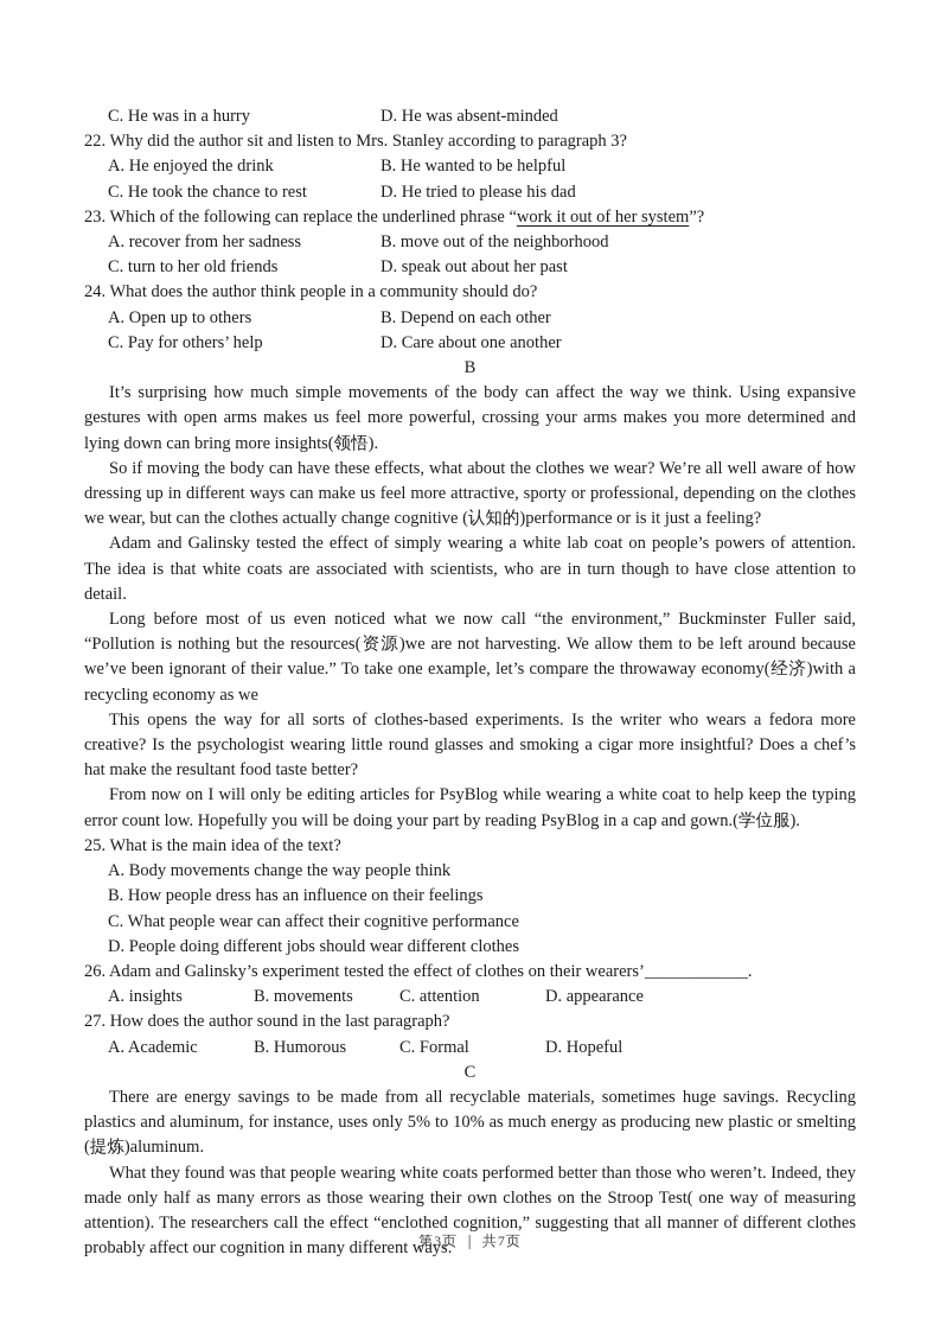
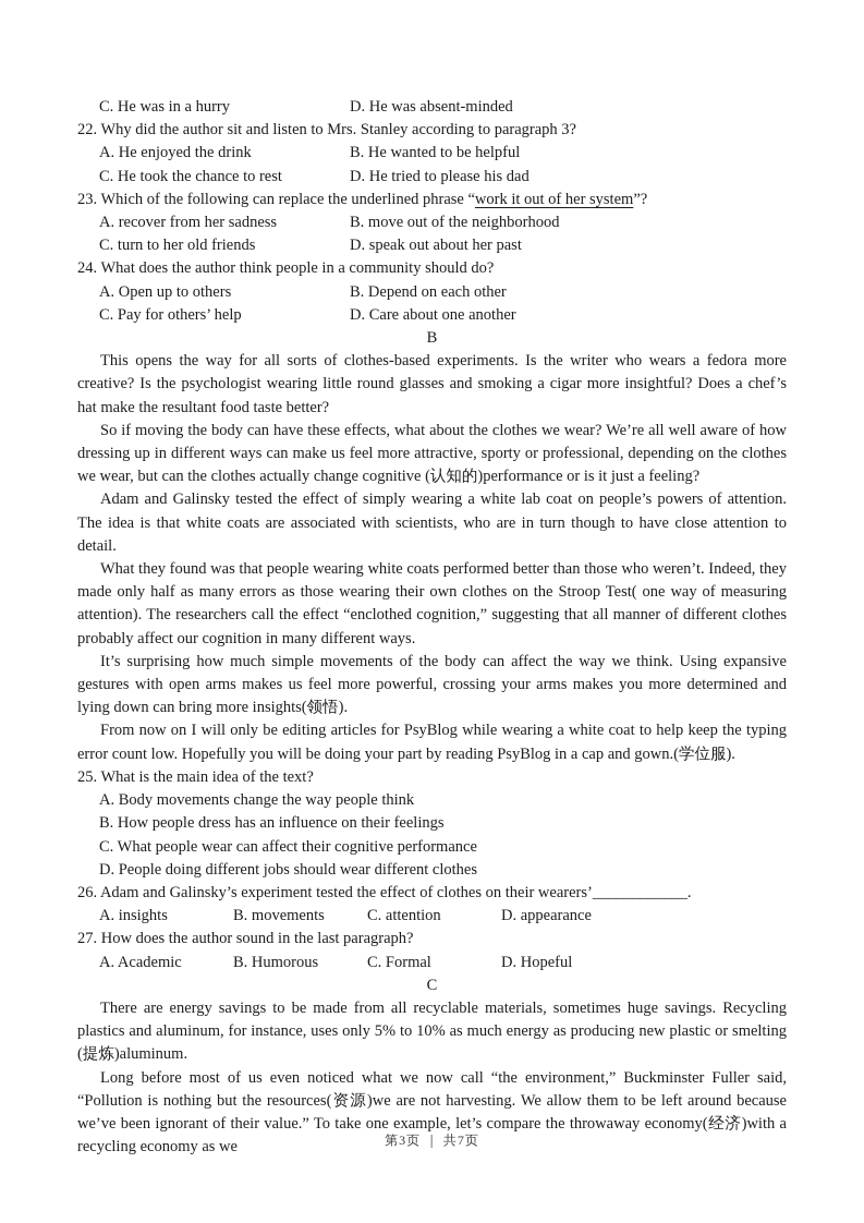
  C. He was in a hurry
  D. He was absent-minded
  22. Why did the author sit and listen to Mrs. Stanley according to paragraph 3?
  A. He enjoyed the drink
  B. He wanted to be helpful
  C. He took the chance to rest
  D. He tried to please his dad
  23. Which of the following can replace the underlined phrase “work it out of her system”?
  A. recover from her sadness
  B. move out of the neighborhood
  C. turn to her old friends
  D. speak out about her past
  24. What does the author think people in a community should do?
  A. Open up to others
  B. Depend on each other
  C. Pay for others’ help
  D. Care about one another
  B
- It’s surprising how much simple movements of the body can affect the way we think. Using expansive gestures with open arms makes us feel more powerful, crossing your arms makes you more determined and lying down can bring more insights(领悟).
+ This opens the way for all sorts of clothes-based experiments. Is the writer who wears a fedora more creative? Is the psychologist wearing little round glasses and smoking a cigar more insightful? Does a chef’s hat make the resultant food taste better?
  So if moving the body can have these effects, what about the clothes we wear? We’re all well aware of how dressing up in different ways can make us feel more attractive, sporty or professional, depending on the clothes we wear, but can the clothes actually change cognitive (认知的)performance or is it just a feeling?
  Adam and Galinsky tested the effect of simply wearing a white lab coat on people’s powers of attention. The idea is that white coats are associated with scientists, who are in turn though to have close attention to detail.
- Long before most of us even noticed what we now call “the environment,” Buckminster Fuller said, “Pollution is nothing but the resources(资源)we are not harvesting. We allow them to be left around because we’ve been ignorant of their value.” To take one example, let’s compare the throwaway economy(经济)with a recycling economy as we
+ What they found was that people wearing white coats performed better than those who weren’t. Indeed, they made only half as many errors as those wearing their own clothes on the Stroop Test( one way of measuring attention). The researchers call the effect “enclothed cognition,” suggesting that all manner of different clothes probably affect our cognition in many different ways.
- This opens the way for all sorts of clothes-based experiments. Is the writer who wears a fedora more creative? Is the psychologist wearing little round glasses and smoking a cigar more insightful? Does a chef’s hat make the resultant food taste better?
+ It’s surprising how much simple movements of the body can affect the way we think. Using expansive gestures with open arms makes us feel more powerful, crossing your arms makes you more determined and lying down can bring more insights(领悟).
  From now on I will only be editing articles for PsyBlog while wearing a white coat to help keep the typing error count low. Hopefully you will be doing your part by reading PsyBlog in a cap and gown.(学位服).
  25. What is the main idea of the text?
  A. Body movements change the way people think
  B. How people dress has an influence on their feelings
  C. What people wear can affect their cognitive performance
  D. People doing different jobs should wear different clothes
  26. Adam and Galinsky’s experiment tested the effect of clothes on their wearers’____________.
  A. insights
  B. movements
  C. attention
  D. appearance
  27. How does the author sound in the last paragraph?
  A. Academic
  B. Humorous
  C. Formal
  D. Hopeful
  C
  There are energy savings to be made from all recyclable materials, sometimes huge savings. Recycling plastics and aluminum, for instance, uses only 5% to 10% as much energy as producing new plastic or smelting (提炼)aluminum.
- What they found was that people wearing white coats performed better than those who weren’t. Indeed, they made only half as many errors as those wearing their own clothes on the Stroop Test( one way of measuring attention). The researchers call the effect “enclothed cognition,” suggesting that all manner of different clothes probably affect our cognition in many different ways.
+ Long before most of us even noticed what we now call “the environment,” Buckminster Fuller said, “Pollution is nothing but the resources(资源)we are not harvesting. We allow them to be left around because we’ve been ignorant of their value.” To take one example, let’s compare the throwaway economy(经济)with a recycling economy as we
  第3页 ｜ 共7页
